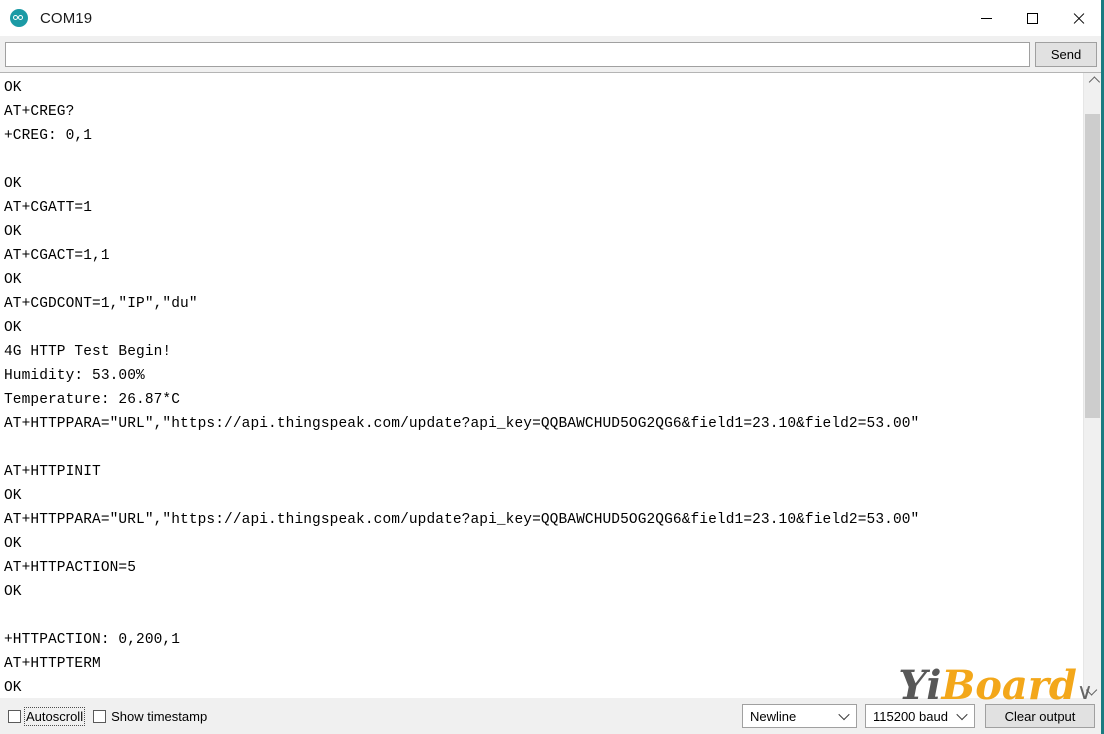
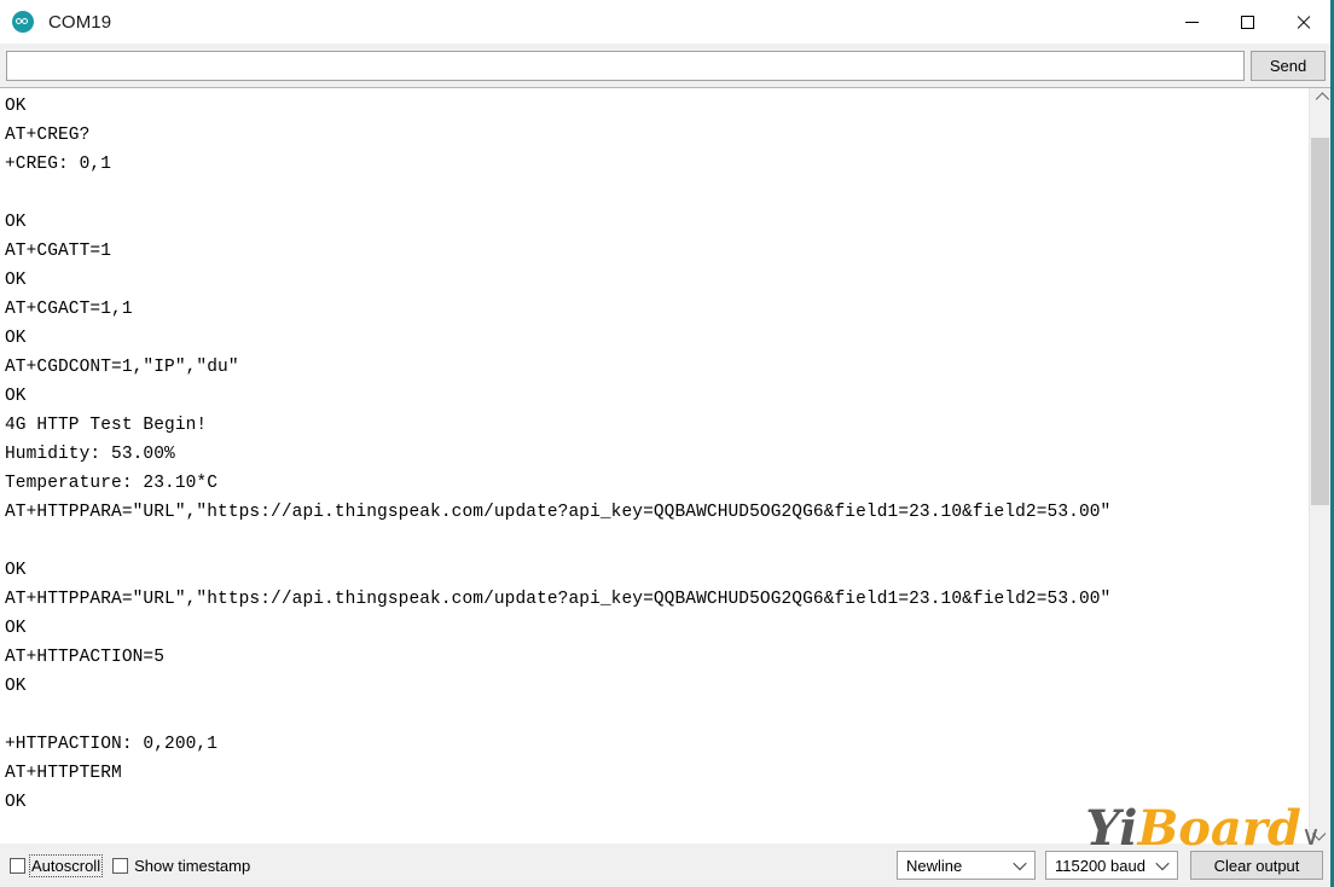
  COM19
  Send
  OK
  AT+CREG?
  +CREG: 0,1
  OK
  AT+CGATT=1
  OK
  AT+CGACT=1,1
  OK
  AT+CGDCONT=1,"IP","du"
  OK
  4G HTTP Test Begin!
  Humidity: 53.00%
- Temperature: 26.87*C
+ Temperature: 23.10*C
  AT+HTTPPARA="URL","https://api.thingspeak.com/update?api_key=QQBAWCHUD5OG2QG6&field1=23.10&field2=53.00"
- AT+HTTPINIT
  OK
  AT+HTTPPARA="URL","https://api.thingspeak.com/update?api_key=QQBAWCHUD5OG2QG6&field1=23.10&field2=53.00"
  OK
  AT+HTTPACTION=5
  OK
  +HTTPACTION: 0,200,1
  AT+HTTPTERM
  OK
  Autoscroll
  Show timestamp
  Newline
  115200 baud
  Clear output
  YiBoard∨
